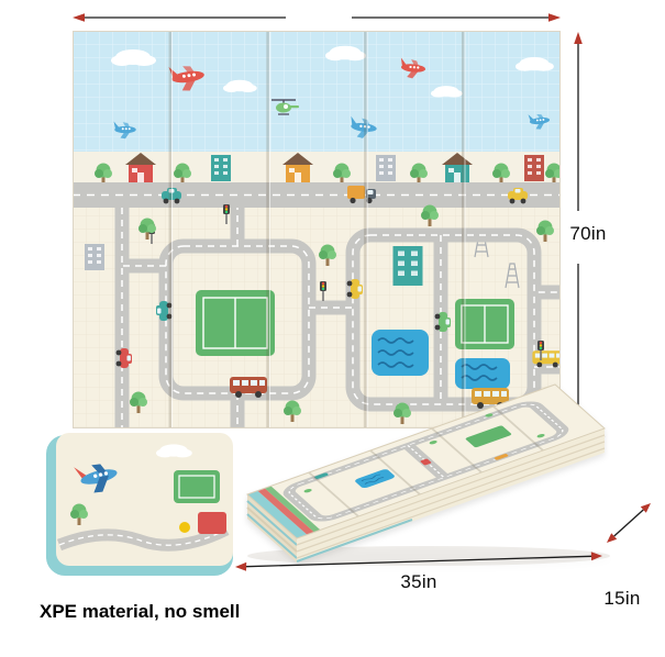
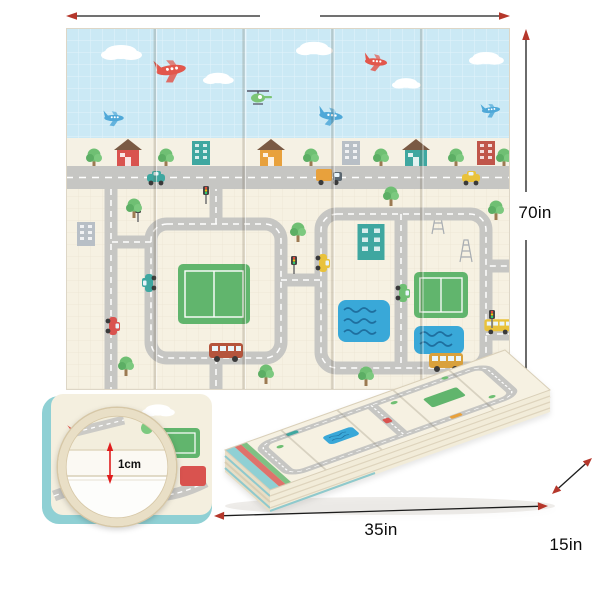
+ 1cm
  70in
  35in
  15in
- XPE material, no smell
